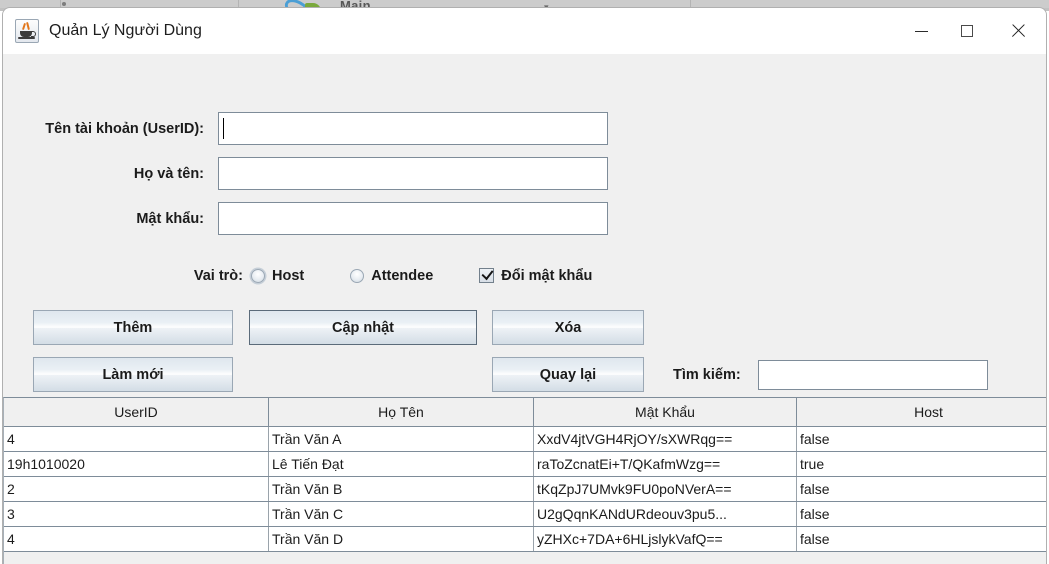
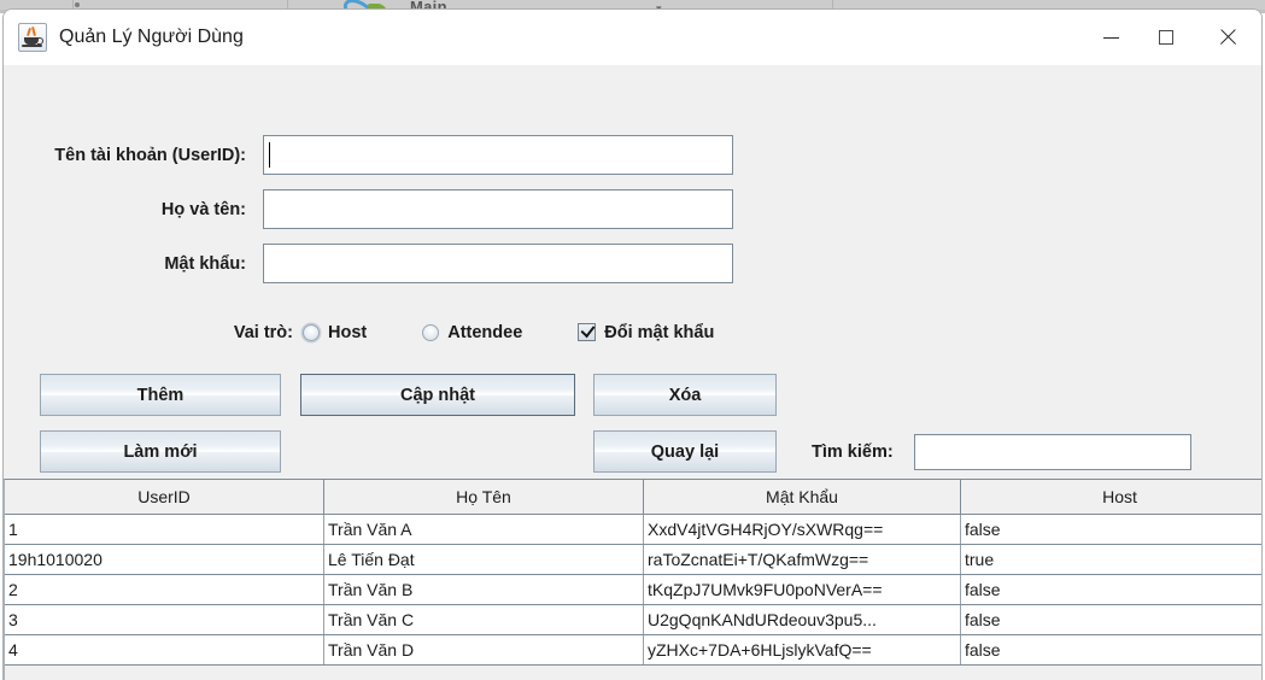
  Main...
  Quản Lý Người Dùng
  Tên tài khoản (UserID):
  Họ và tên:
  Mật khẩu:
  Vai trò:
  Host
  Attendee
  Đổi mật khẩu
  Thêm
  Cập nhật
  Xóa
  Làm mới
  Quay lại
  Tìm kiếm:
  UserID	Họ Tên	Mật Khẩu	Host
- 4	Trần Văn A	XxdV4jtVGH4RjOY/sXWRqg==	false
+ 1	Trần Văn A	XxdV4jtVGH4RjOY/sXWRqg==	false
  19h1010020	Lê Tiến Đạt	raToZcnatEi+T/QKafmWzg==	true
  2	Trần Văn B	tKqZpJ7UMvk9FU0poNVerA==	false
  3	Trần Văn C	U2gQqnKANdURdeouv3pu5...	false
  4	Trần Văn D	yZHXc+7DA+6HLjslykVafQ==	false
